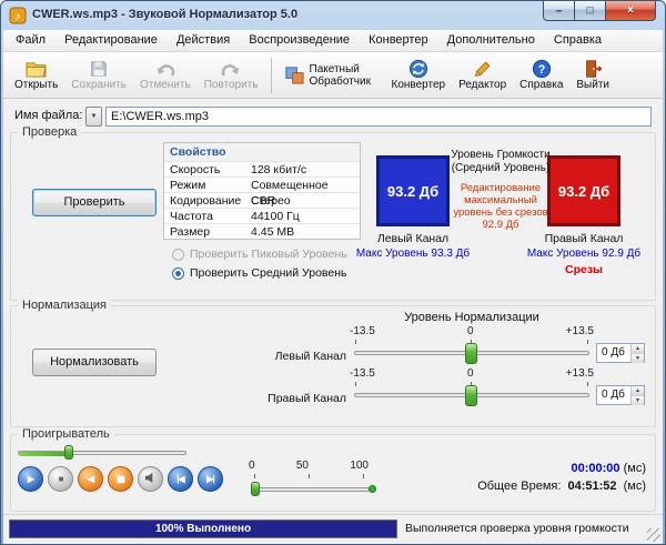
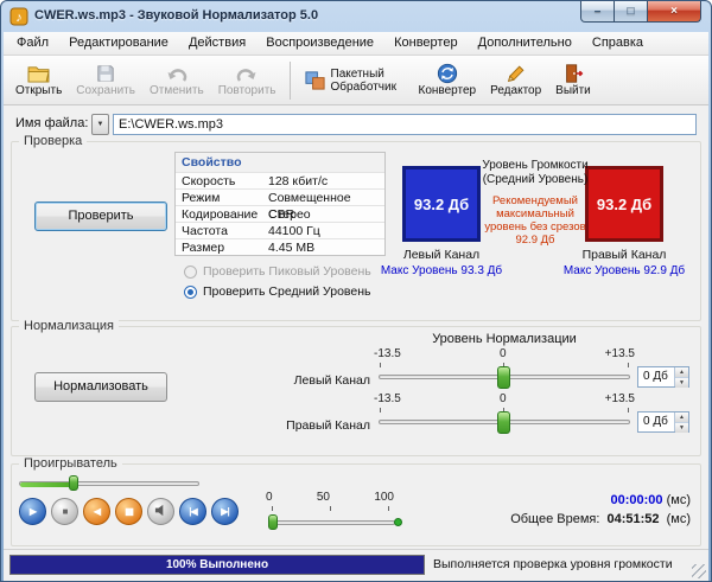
  ♪
  CWER.ws.mp3 - Звуковой Нормализатор 5.0
  –
  □
  ×
  Файл Редактирование Действия Воспроизведение Конвертер Дополнительно Справка
  Открыть
  Сохранить
  Отменить
  Повторить
  Пакетный Обработчик
  Конвертер
  Редактор
- ?
- Справка
  Выйти
  Имя файла:
  E:\CWER.ws.mp3
  Проверка
  Проверить
  Свойство
  Скорость
  128 кбит/с
  Режим
  Совмещенное Стерео
  Кодирование
  CBR
  Частота
  44100 Гц
  Размер
  4.45 MB
  Проверить Пиковый Уровень
  Проверить Средний Уровень
  93.2 Дб
  93.2 Дб
  Уровень Громкости (Средний Уровень)
- Редактирование максимальный уровень без срезов 92.9 Дб
+ Рекомендуемый максимальный уровень без срезов 92.9 Дб
  Левый Канал
  Макс Уровень 93.3 Дб
  Правый Канал
  Макс Уровень 92.9 Дб
- Срезы
  Нормализация
  Нормализовать
  Уровень Нормализации
  -13.5
  0
  +13.5
  Левый Канал
  0 Дб
  -13.5
  0
  +13.5
  Правый Канал
  0 Дб
  Проигрыватель
  ▶
  ■
  ◀
  ▮▮
  |◀
  ▶|
  0
  50
  100
  00:00:00 (мс)
  Общее Время: 04:51:52 (мс)
  100% Выполнено
  Выполняется проверка уровня громкости
